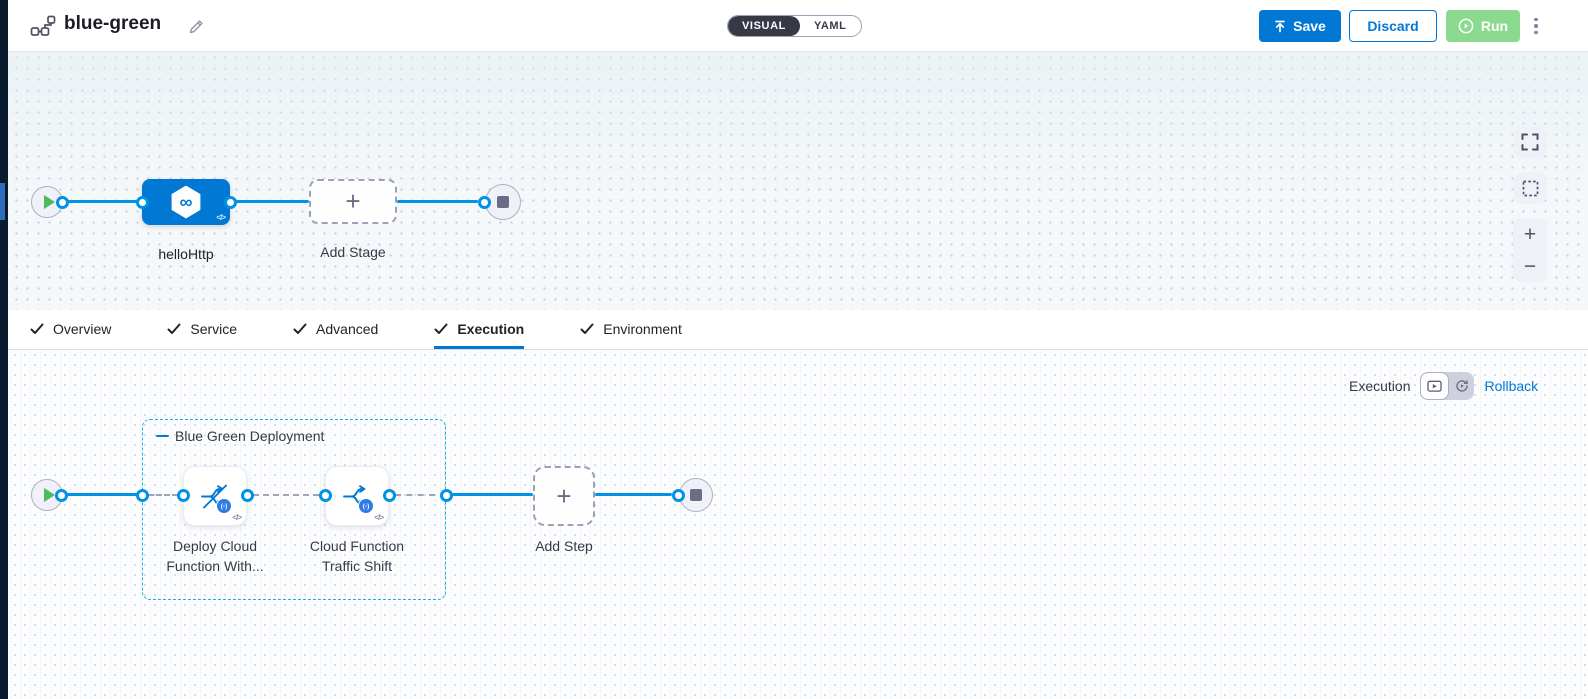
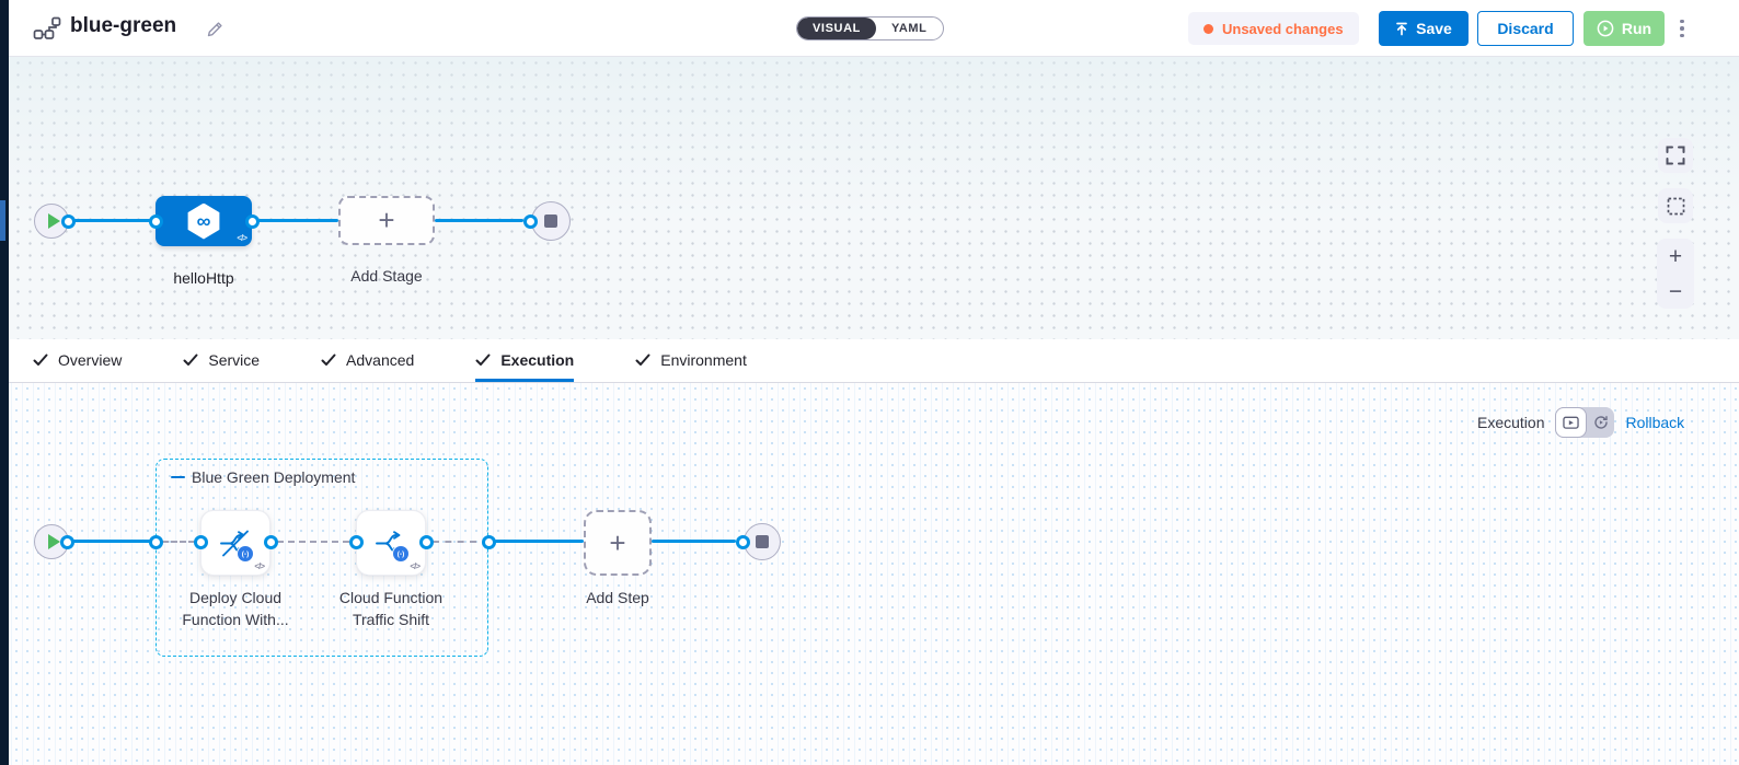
  blue-green
  VISUAL
  YAML
+ Unsaved changes
  Save
  Discard
  Run
  ∞
  </>
  +
  helloHttp
  Add Stage
  +
  −
  Overview
  Service
  Advanced
  Execution
  Environment
  Execution
  Rollback
  Blue Green Deployment
  </>
  </>
  +
  Deploy Cloud Function With...
  Cloud Function Traffic Shift
  Add Step
